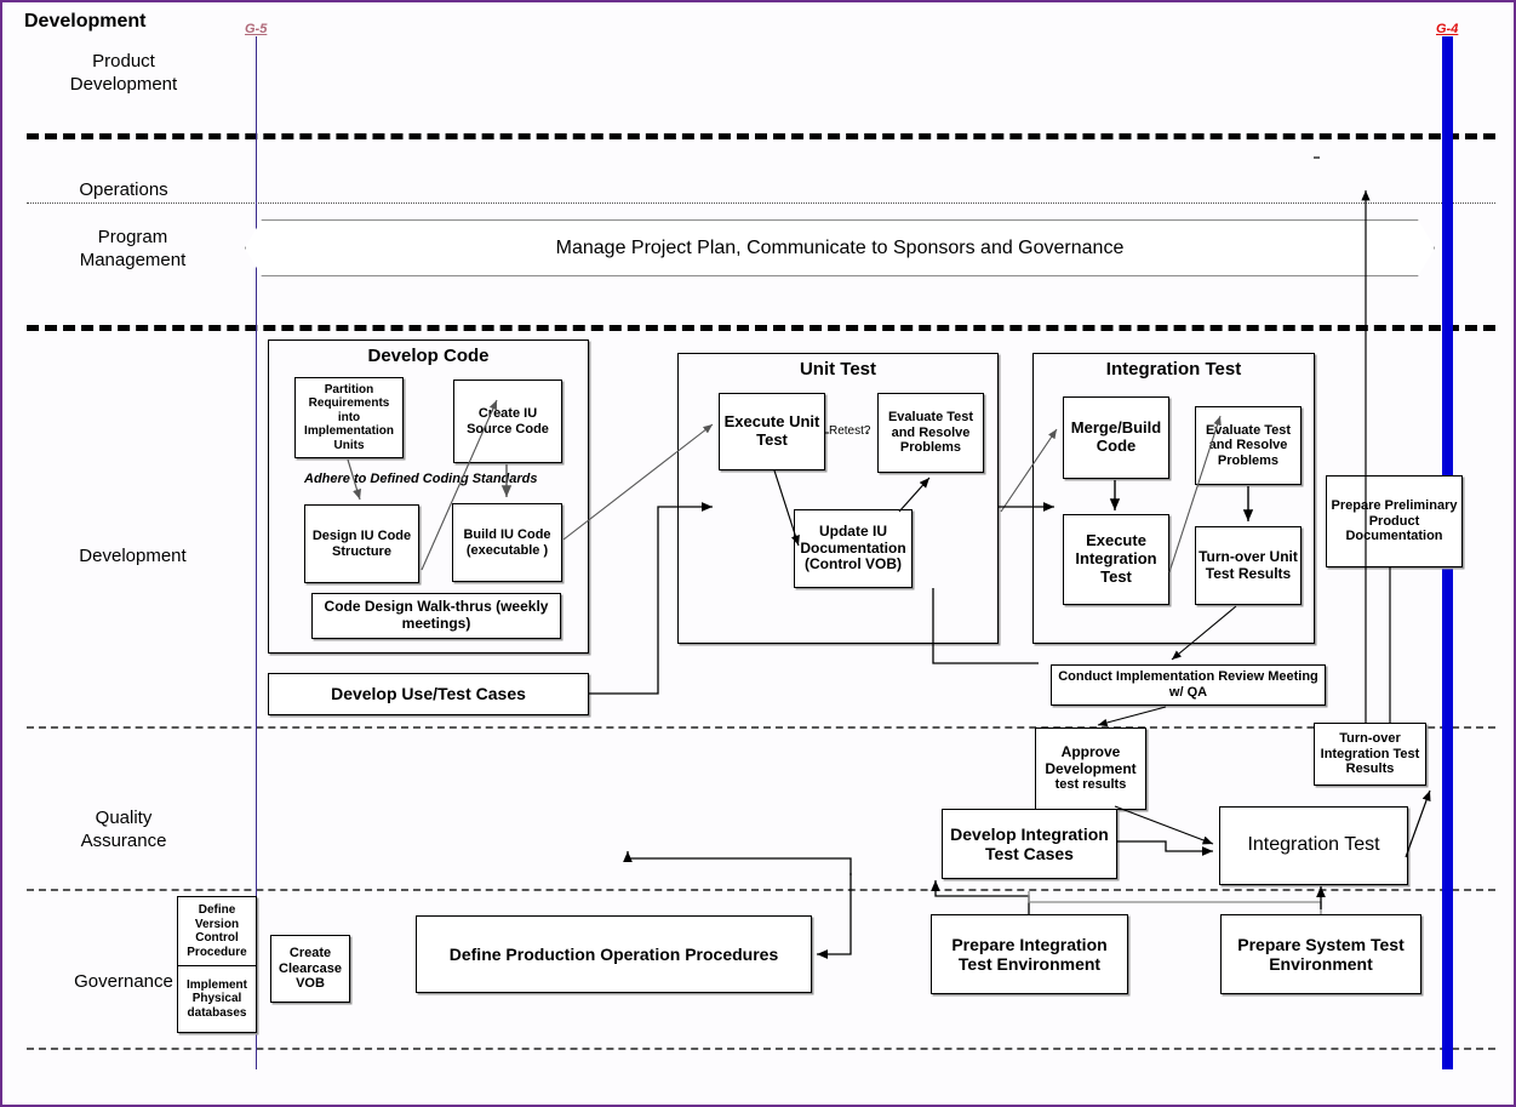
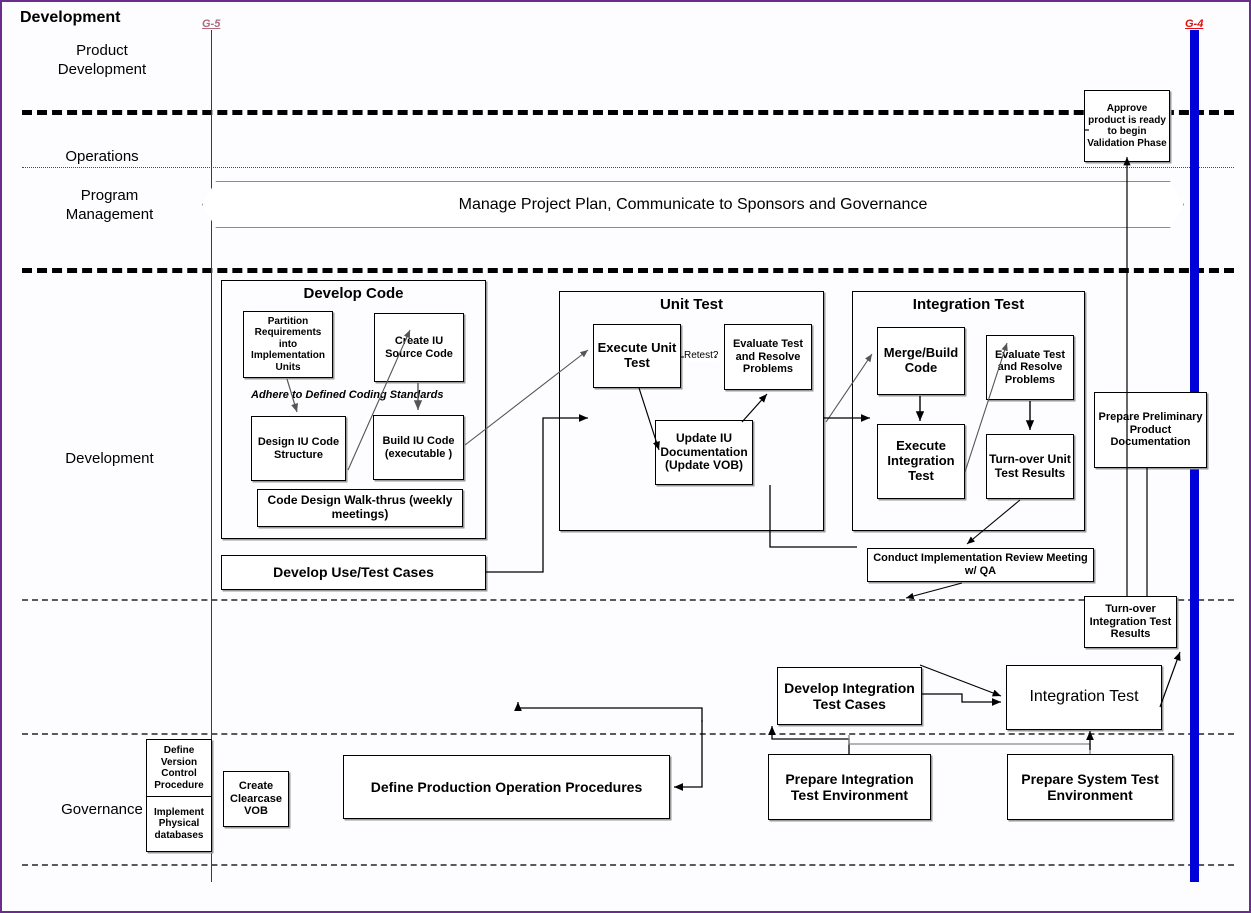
  Development
  Product
  Development
  Operations
  Program
  Management
  Development
- Quality
- Assurance
  Governance
  G-5
  G-4
+ Approve product is ready to begin Validation Phase
  Manage Project Plan, Communicate to Sponsors and Governance
  Develop Code
  Partition Requirements into Implementation Units
  Ceate IU Source Code
  Adhere to Defined Coding Standards
  Design IU Code Structure
  Build IU Code (executable )
  Code Design Walk-thrus (weekly meetings)
  Develop Use/Test Cases
  Unit Test
  Execute Unit Test
  Retest?
  Evaluate Test and Resolve Problems
- Update IU Documentation (Control VOB)
+ Update IU Documentation (Update VOB)
  Integration Test
  Merge/Build Code
  Evaluate Test and Resolve Problems
  Execute Integration Test
  Turn-over Unit Test Results
  Prepare Preliminary Product Documentation
  Conduct Implementation Review Meeting w/ QA
  Turn-over Integration Test Results
- Approve Development
- test results
  Develop Integration Test Cases
  Integration Test
  Define Version Control Procedure
  Implement Physical databases
  Create Clearcase VOB
  Define Production Operation Procedures
  Prepare Integration Test Environment
  Prepare System Test Environment
